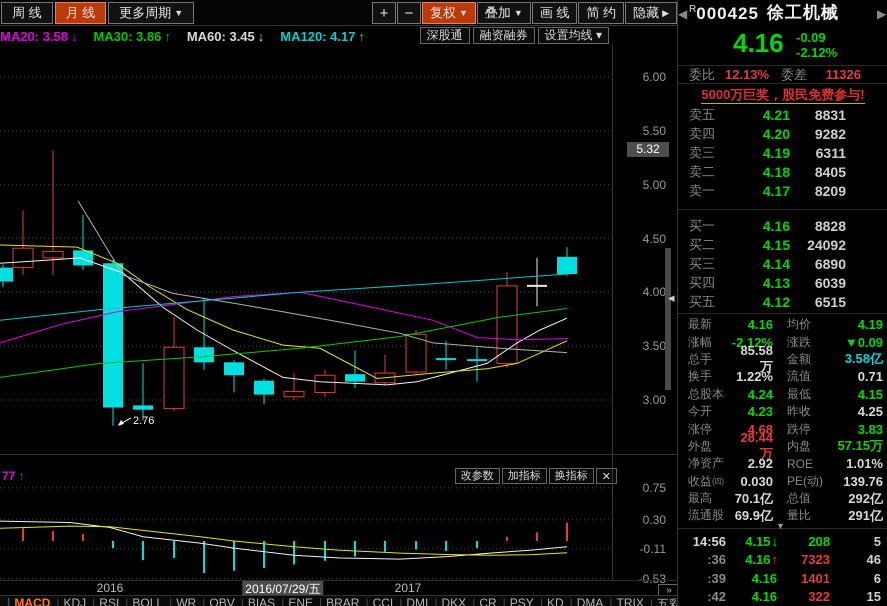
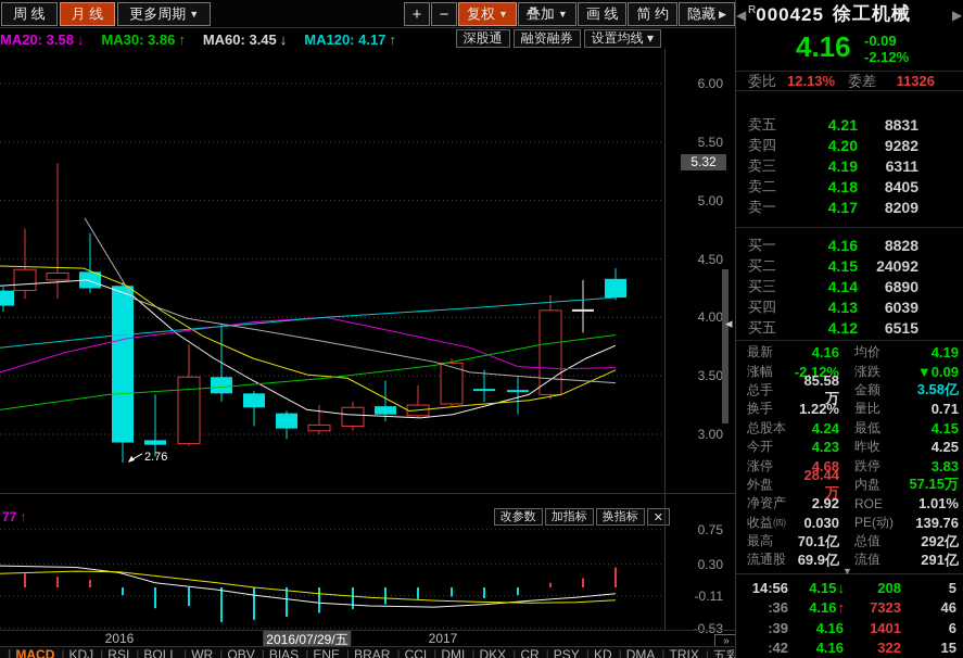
  周 线
  月 线
  更多周期
  ▼
  +
  −
  复权
  ▼
  叠加
  ▼
  画 线
  简 约
  隐藏
  ▶
  MA20: 3.58 ↓
  MA30: 3.86 ↑
  MA60: 3.45 ↓
  MA120: 4.17 ↑
  深股通
  融资融券
  设置均线 ▾
  2.76
  77 ↑
  改参数
  加指标
  换指标
  ✕
  »
  6.00
  5.50
  5.00
  4.50
  4.00
  3.50
  3.00
  0.75
  0.30
  -0.11
  -0.53
  5.32
  ◂
  2016
  2016/07/29/五
  2017
  MACD
  KDJ
  RSI
  BOLL
  WR
  OBV
  BIAS
  ENE
  BRAR
  CCI
  DMI
  DKX
  CR
  PSY
  KD
  DMA
  TRIX
  五彩
  ◀
  R
  000425
  徐工机械
  ▶
  4.16
  -0.09
  -2.12%
  委比
  12.13%
  委差
  11326
- 5000万巨奖，股民免费参与!
  卖五
  4.21
  8831
  卖四
  4.20
  9282
  卖三
  4.19
  6311
  卖二
  4.18
  8405
  卖一
  4.17
  8209
  买一
  4.16
  8828
  买二
  4.15
  24092
  买三
  4.14
  6890
  买四
  4.13
  6039
  买五
  4.12
  6515
  最新
  4.16
  均价
  4.19
  涨幅
  -2.12%
  涨跌
  ▼0.09
  总手
  85.58万
  金额
  3.58亿
  换手
  1.22%
- 流值
+ 量比
  0.71
  总股本
  4.24
  最低
  4.15
  今开
  4.23
  昨收
  4.25
  涨停
  4.68
  跌停
  3.83
  外盘
  28.44万
  内盘
  57.15万
  净资产
  2.92
  ROE
  1.01%
  收益㈣
  0.030
  PE(动)
  139.76
  最高
  70.1亿
  总值
  292亿
  流通股
  69.9亿
- 量比
+ 流值
  291亿
  ▼
  14:56
  4.15↓
  208
  5
  :36
  4.16↑
  7323
  46
  :39
  4.16
  1401
  6
  :42
  4.16
  322
  15
